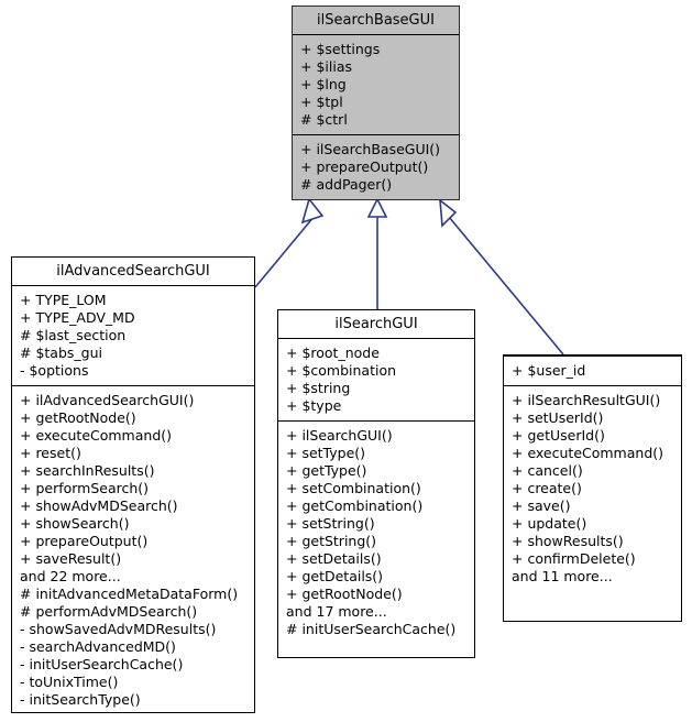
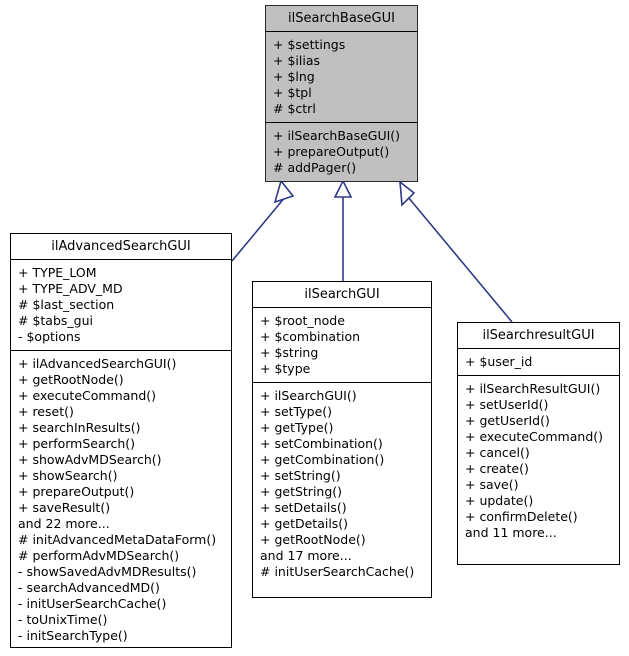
  ilSearchBaseGUI
  + $settings
  + $ilias
  + $lng
  + $tpl
  # $ctrl
  + ilSearchBaseGUI()
  + prepareOutput()
  # addPager()
  ilAdvancedSearchGUI
  + TYPE_LOM
  + TYPE_ADV_MD
  # $last_section
  # $tabs_gui
  - $options
  + ilAdvancedSearchGUI()
  + getRootNode()
  + executeCommand()
  + reset()
  + searchInResults()
  + performSearch()
  + showAdvMDSearch()
  + showSearch()
  + prepareOutput()
  + saveResult()
  and 22 more...
  # initAdvancedMetaDataForm()
  # performAdvMDSearch()
  - showSavedAdvMDResults()
  - searchAdvancedMD()
  - initUserSearchCache()
  - toUnixTime()
  - initSearchType()
  ilSearchGUI
  + $root_node
  + $combination
  + $string
  + $type
  + ilSearchGUI()
  + setType()
  + getType()
  + setCombination()
  + getCombination()
  + setString()
  + getString()
  + setDetails()
  + getDetails()
  + getRootNode()
  and 17 more...
  # initUserSearchCache()
+ ilSearchresultGUI
  + $user_id
  + ilSearchResultGUI()
  + setUserId()
  + getUserId()
  + executeCommand()
  + cancel()
  + create()
  + save()
  + update()
- + showResults()
  + confirmDelete()
  and 11 more...
